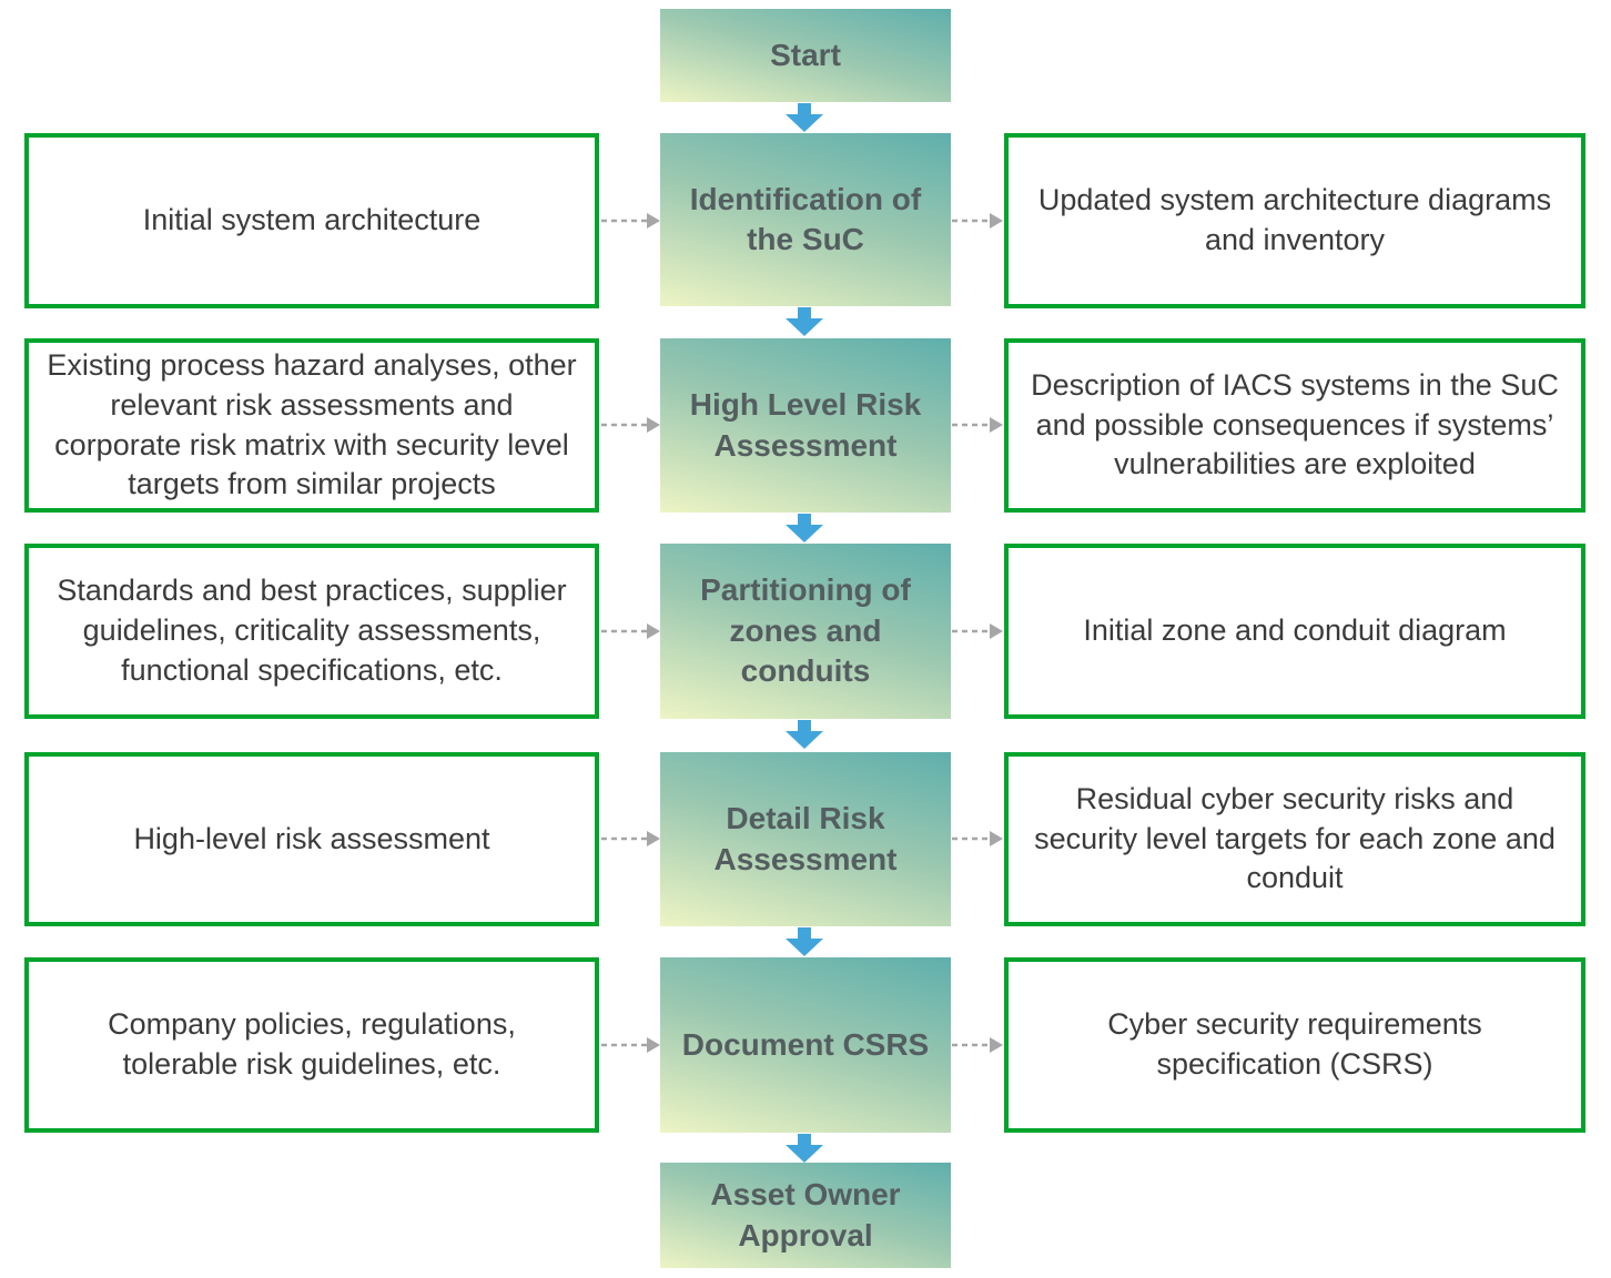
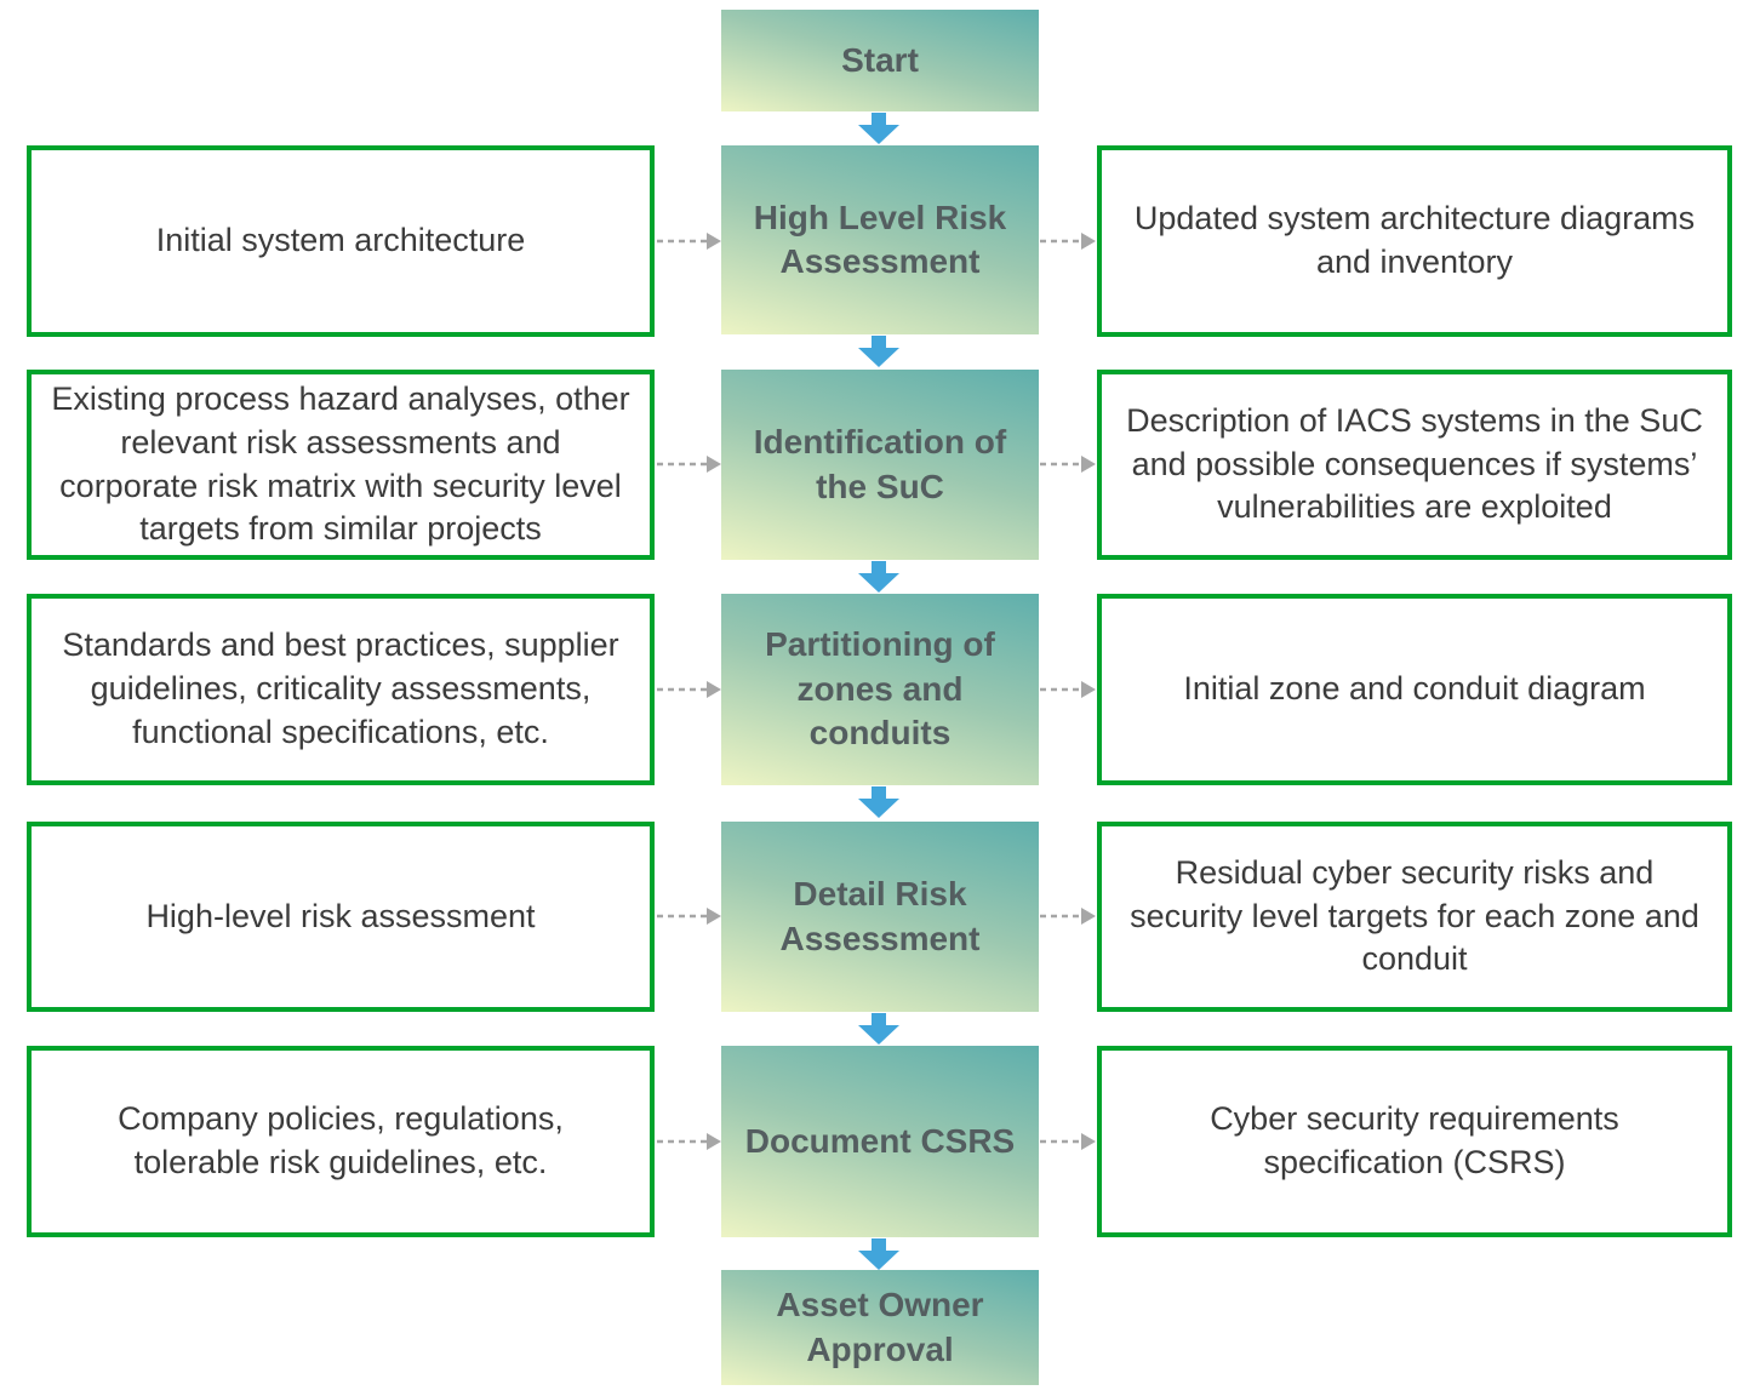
  Start
  Initial system architecture
- Identification of the SuC
+ High Level Risk Assessment
  Updated system architecture diagrams and inventory
  Existing process hazard analyses, other relevant risk assessments and corporate risk matrix with security level targets from similar projects
- High Level Risk Assessment
+ Identification of the SuC
  Description of IACS systems in the SuC and possible consequences if systems’ vulnerabilities are exploited
  Standards and best practices, supplier guidelines, criticality assessments, functional specifications, etc.
  Partitioning of zones and conduits
  Initial zone and conduit diagram
  High-level risk assessment
  Detail Risk Assessment
  Residual cyber security risks and security level targets for each zone and conduit
  Company policies, regulations, tolerable risk guidelines, etc.
  Document CSRS
  Cyber security requirements specification (CSRS)
  Asset Owner Approval
